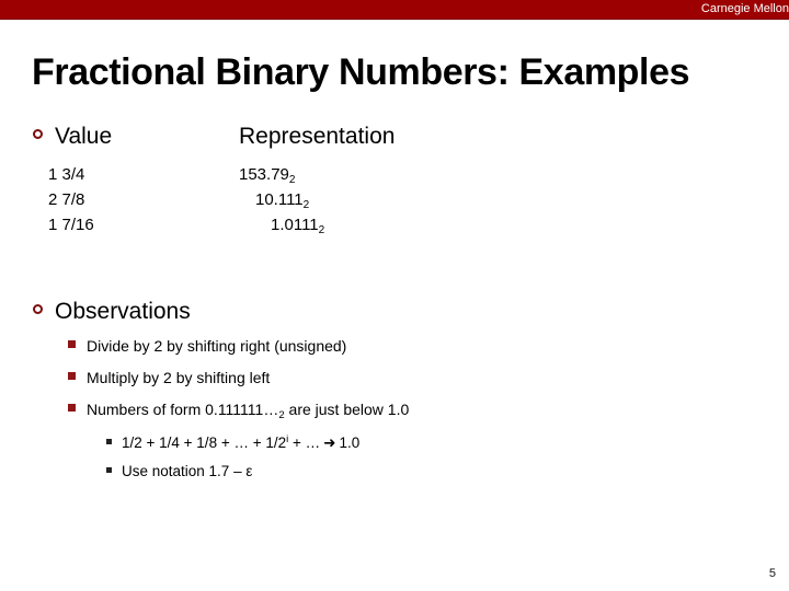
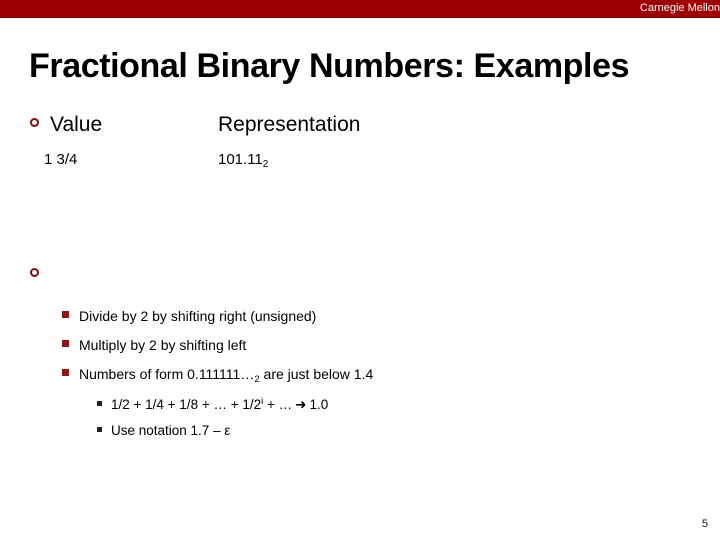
  Carnegie Mellon
  Fractional Binary Numbers: Examples
  Value
  Representation
  1 3/4
- 153.792
+ 101.112
- 2 7/8
- 10.1112
- 1 7/16
- 1.01112
- Observations
  Divide by 2 by shifting right (unsigned)
  Multiply by 2 by shifting left
- Numbers of form 0.111111…2 are just below 1.0
+ Numbers of form 0.111111…2 are just below 1.4
  1/2 + 1/4 + 1/8 + … + 1/2i + … ➜ 1.0
  Use notation 1.7 – ε
  5
